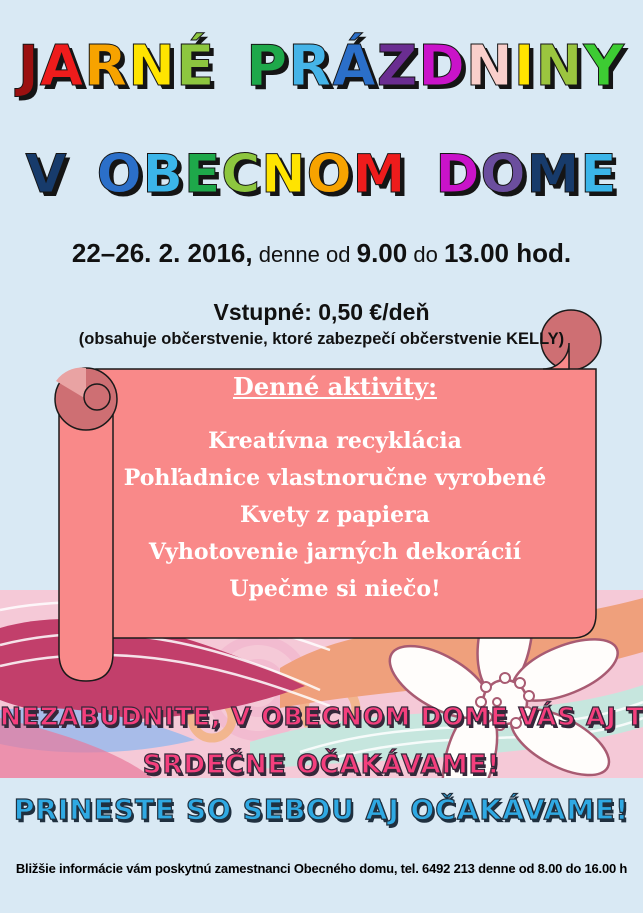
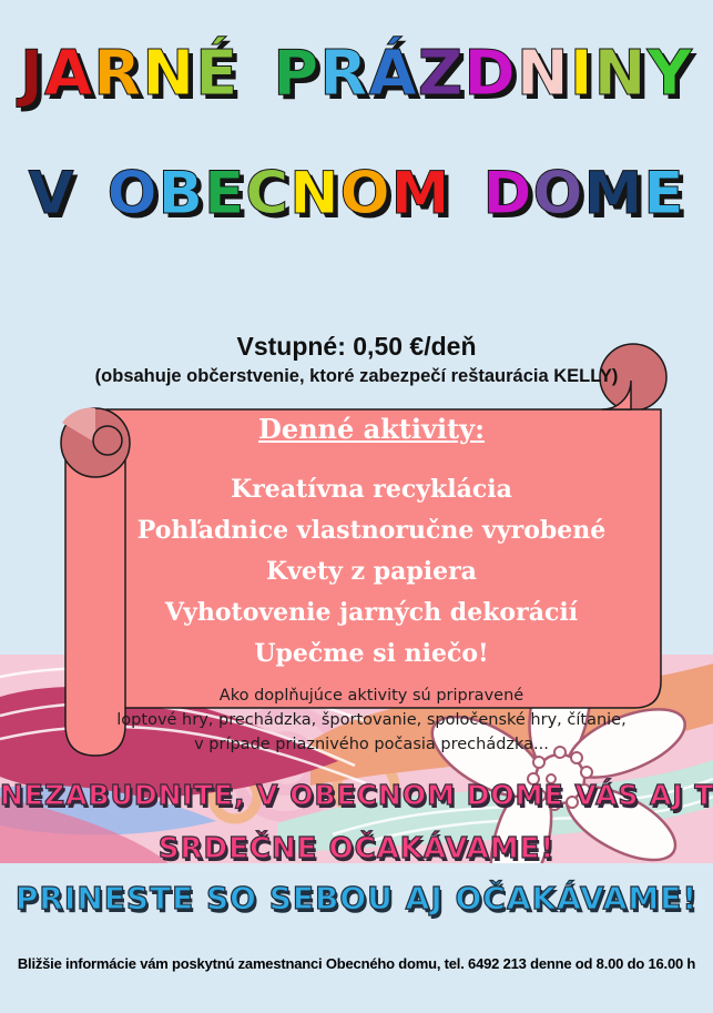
  JARNÉ PRÁZDNINY
  V OBECNOM DOME
- 22–26. 2. 2016, denne od 9.00 do 13.00 hod.
  Vstupné: 0,50 €/deň
- (obsahuje občerstvenie, ktoré zabezpečí občerstvenie KELLY)
+ (obsahuje občerstvenie, ktoré zabezpečí reštaurácia KELLY)
  Denné aktivity:
  Kreatívna recyklácia
  Pohľadnice vlastnoručne vyrobené
  Kvety z papiera
  Vyhotovenie jarných dekorácií
  Upečme si niečo!
+ Ako doplňujúce aktivity sú pripravené
+ loptové hry, prechádzka, športovanie, spoločenské hry, čítanie,
+ v prípade priaznivého počasia prechádzka...
  NEZABUDNITE, V OBECNOM DOME VÁS AJ T
  SRDEČNE OČAKÁVAME!
  PRINESTE SO SEBOU AJ OČAKÁVAME!
  Bližšie informácie vám poskytnú zamestnanci Obecného domu, tel. 6492 213 denne od 8.00 do 16.00 h
